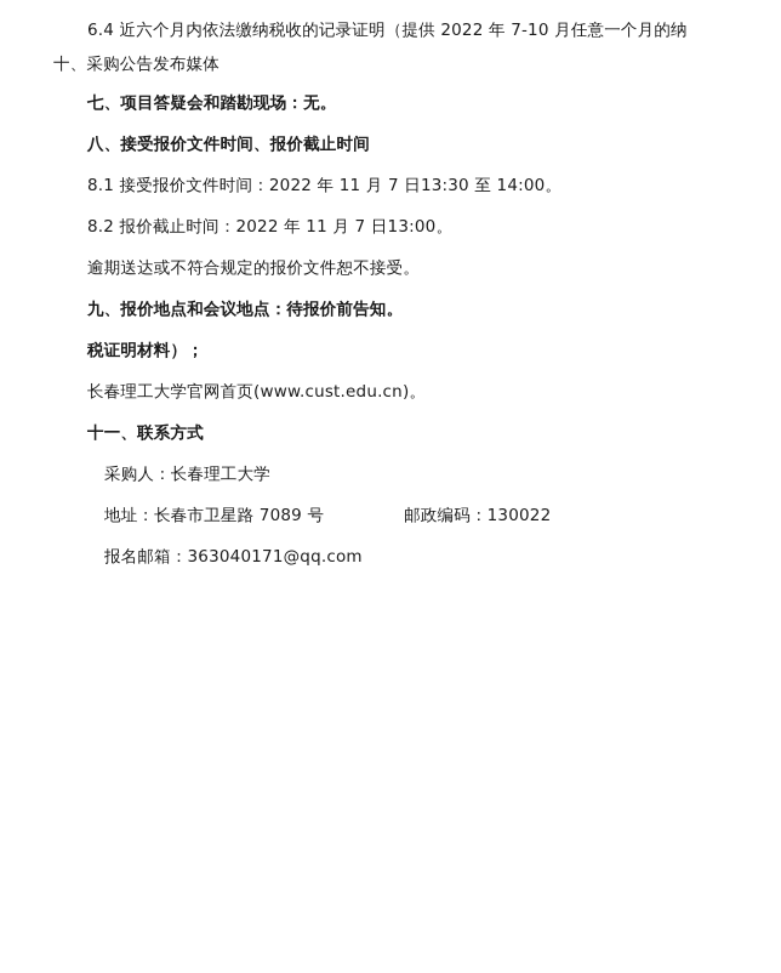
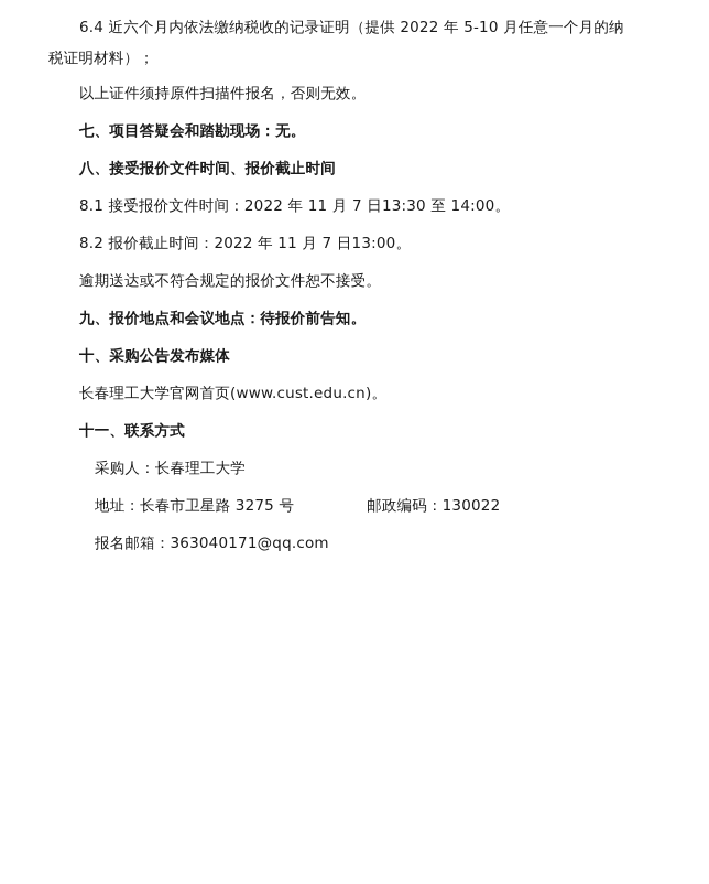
- 6.4 近六个月内依法缴纳税收的记录证明（提供 2022 年 7-10 月任意一个月的纳
+ 6.4 近六个月内依法缴纳税收的记录证明（提供 2022 年 5-10 月任意一个月的纳
- 十、采购公告发布媒体
+ 税证明材料）；
+ 以上证件须持原件扫描件报名，否则无效。
  七、项目答疑会和踏勘现场：无。
  八、接受报价文件时间、报价截止时间
  8.1 接受报价文件时间：2022 年 11 月 7 日13:30 至 14:00。
  8.2 报价截止时间：2022 年 11 月 7 日13:00。
  逾期送达或不符合规定的报价文件恕不接受。
  九、报价地点和会议地点：待报价前告知。
- 税证明材料）；
+ 十、采购公告发布媒体
  长春理工大学官网首页(www.cust.edu.cn)。
  十一、联系方式
  采购人：长春理工大学
- 地址：长春市卫星路 7089 号 邮政编码：130022
+ 地址：长春市卫星路 3275 号 邮政编码：130022
  报名邮箱：363040171@qq.com
